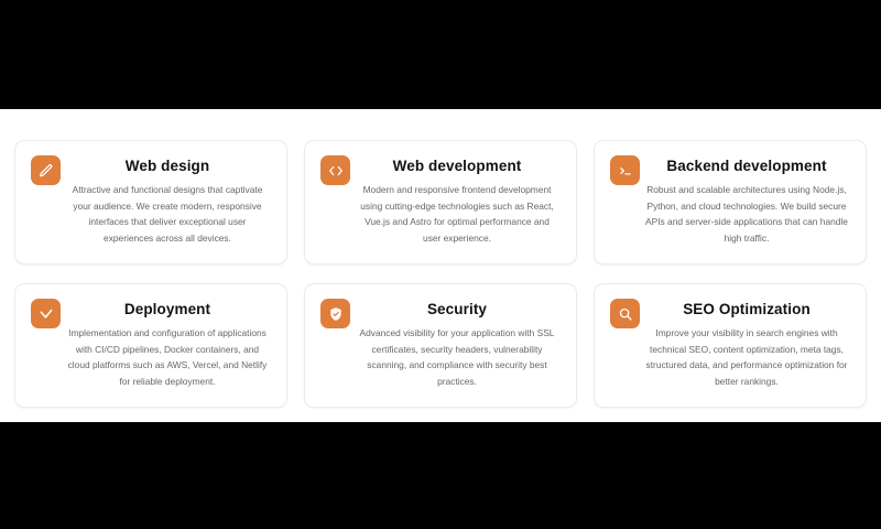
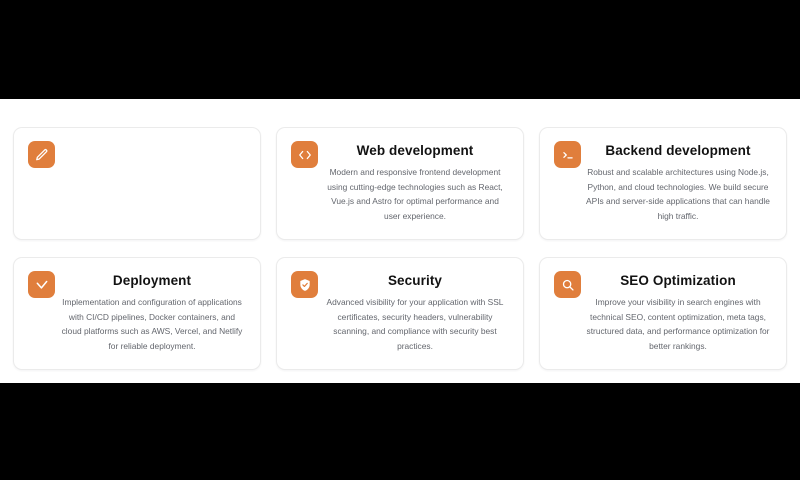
- Web design
- Attractive and functional designs that captivate your audience. We create modern, responsive interfaces that deliver exceptional user experiences across all devices.
  Web development
  Modern and responsive frontend development using cutting-edge technologies such as React, Vue.js and Astro for optimal performance and user experience.
  Backend development
  Robust and scalable architectures using Node.js, Python, and cloud technologies. We build secure APIs and server-side applications that can handle high traffic.
  Deployment
  Implementation and configuration of applications with CI/CD pipelines, Docker containers, and cloud platforms such as AWS, Vercel, and Netlify for reliable deployment.
  Security
  Advanced visibility for your application with SSL certificates, security headers, vulnerability scanning, and compliance with security best practices.
  SEO Optimization
  Improve your visibility in search engines with technical SEO, content optimization, meta tags, structured data, and performance optimization for better rankings.
